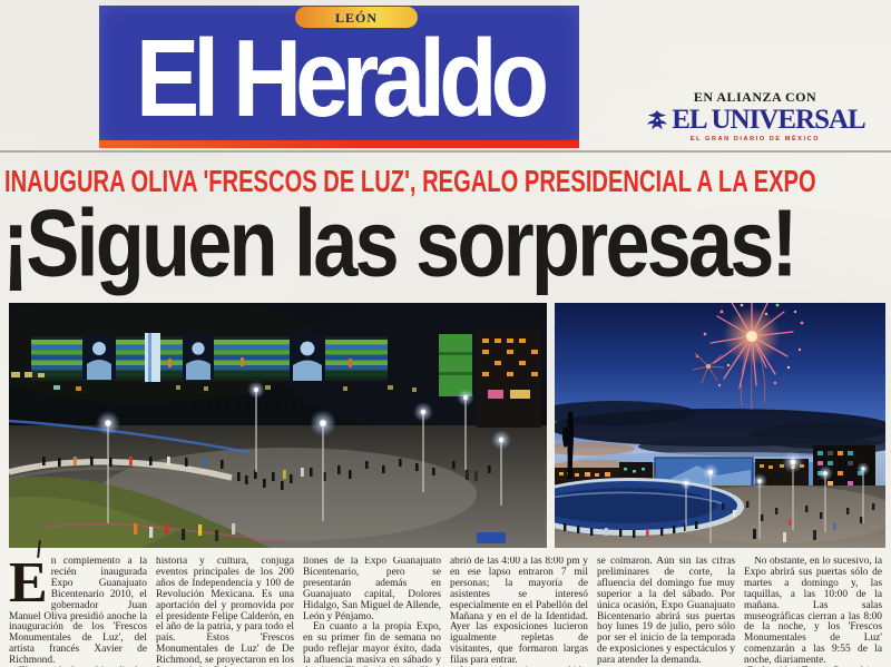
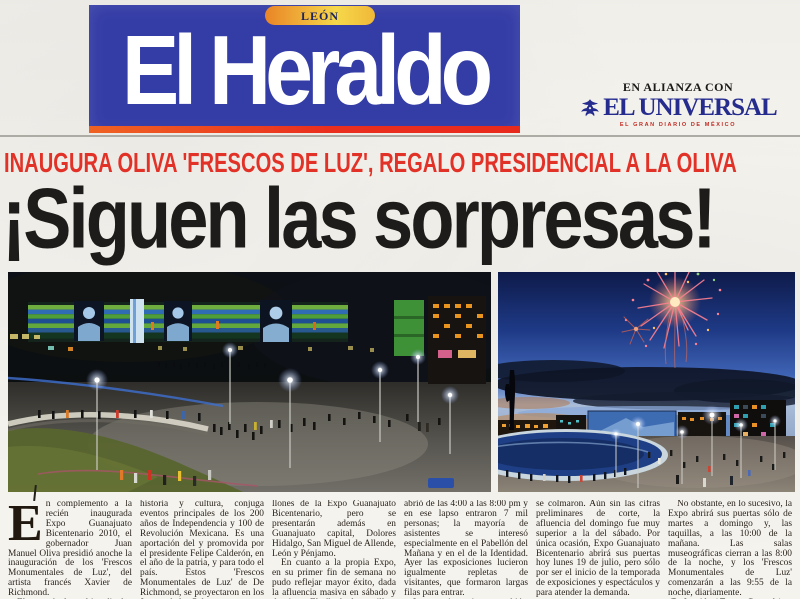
  LEÓN
  El Heraldo
  EN ALIANZA CON
  EL UNIVERSAL
- INAUGURA OLIVA 'FRESCOS DE LUZ', REGALO PRESIDENCIAL A LA EXPO
+ INAUGURA OLIVA 'FRESCOS DE LUZ', REGALO PRESIDENCIAL A LA OLIVA
  ¡Siguen las sorpresas!
  E
  n complemento a la recién inaugurada Expo Guanajuato Bicentenario 2010, el gobernador Juan Manuel Oliva presidió anoche la inauguración de los 'Frescos Monumentales de Luz', del artista francés Xavier de Richmond.
  historia y cultura, conjuga eventos principales de los 200 años de Independencia y 100 de Revolución Mexicana. Es una aportación del y promovida por el presidente Felipe Calderón, en el año de la patria, y para todo el país. Estos 'Frescos Monumentales de Luz' de De Richmond, se proyectaron en los
  llones de la Expo Guanajuato Bicentenario, pero se presentarán además en Guanajuato capital, Dolores Hidalgo, San Miguel de Allende, León y Pénjamo.
  En cuanto a la propia Expo, en su primer fin de semana no pudo reflejar mayor éxito, dada la afluencia masiva en sábado y
  abrió de las 4:00 a las 8:00 pm y en ese lapso entraron 7 mil personas; la mayoría de asistentes se interesó especialmente en el Pabellón del Mañana y en el de la Identidad. Ayer las exposiciones lucieron igualmente repletas de visitantes, que formaron largas filas para entrar.
  se colmaron. Aún sin las cifras preliminares de corte, la afluencia del domingo fue muy superior a la del sábado. Por única ocasión, Expo Guanajuato Bicentenario abrirá sus puertas hoy lunes 19 de julio, pero sólo por ser el inicio de la temporada de exposiciones y espectáculos y para atender la demanda.
  No obstante, en lo sucesivo, la Expo abrirá sus puertas sólo de martes a domingo y, las taquillas, a las 10:00 de la mañana. Las salas museográficas cierran a las 8:00 de la noche, y los 'Frescos Monumentales de Luz' comenzarán a las 9:55 de la noche, diariamente.
